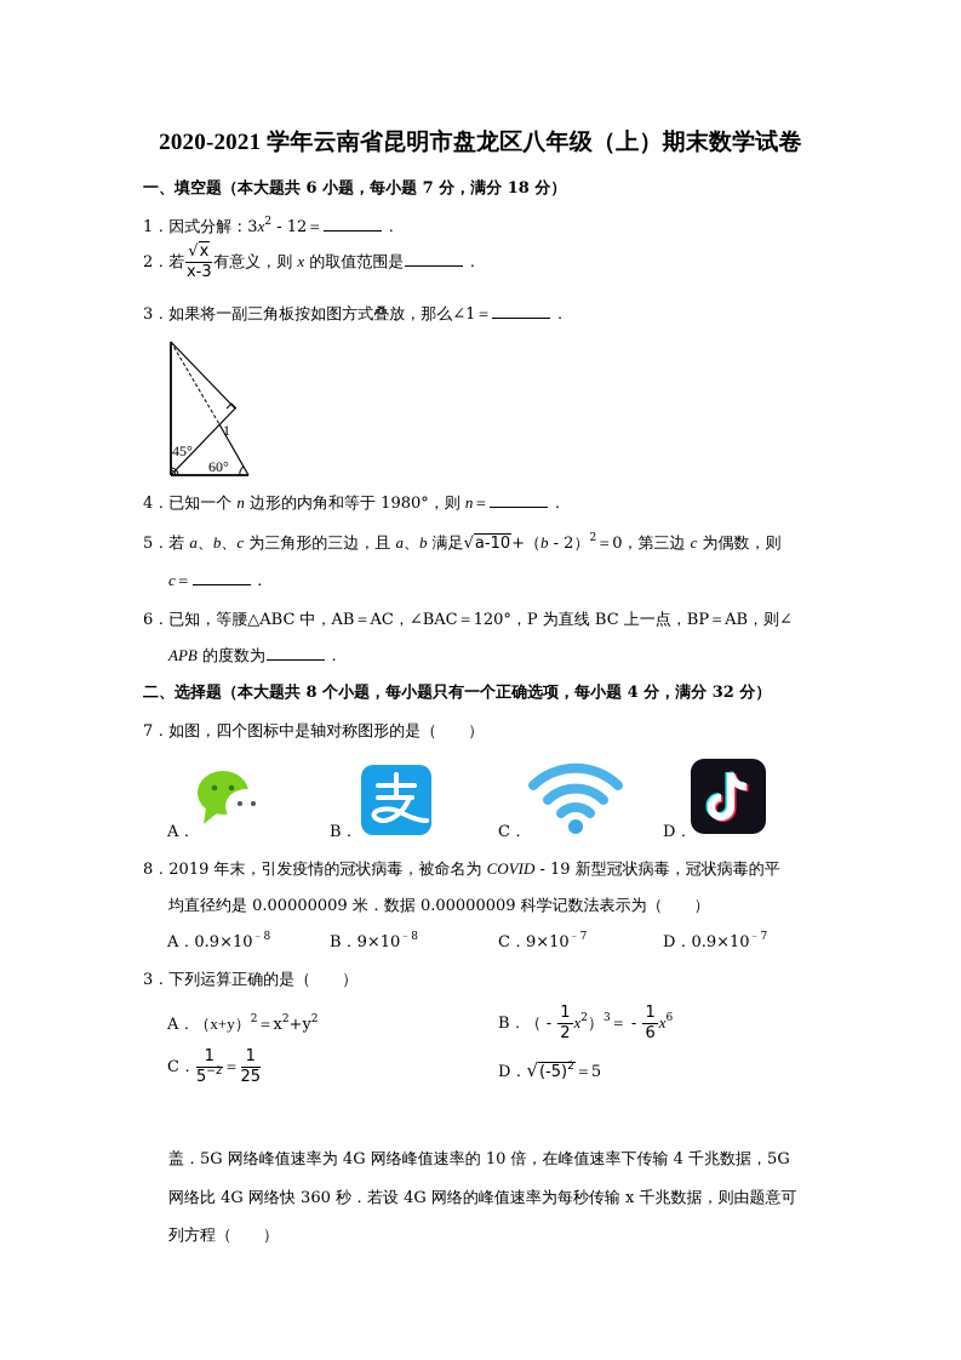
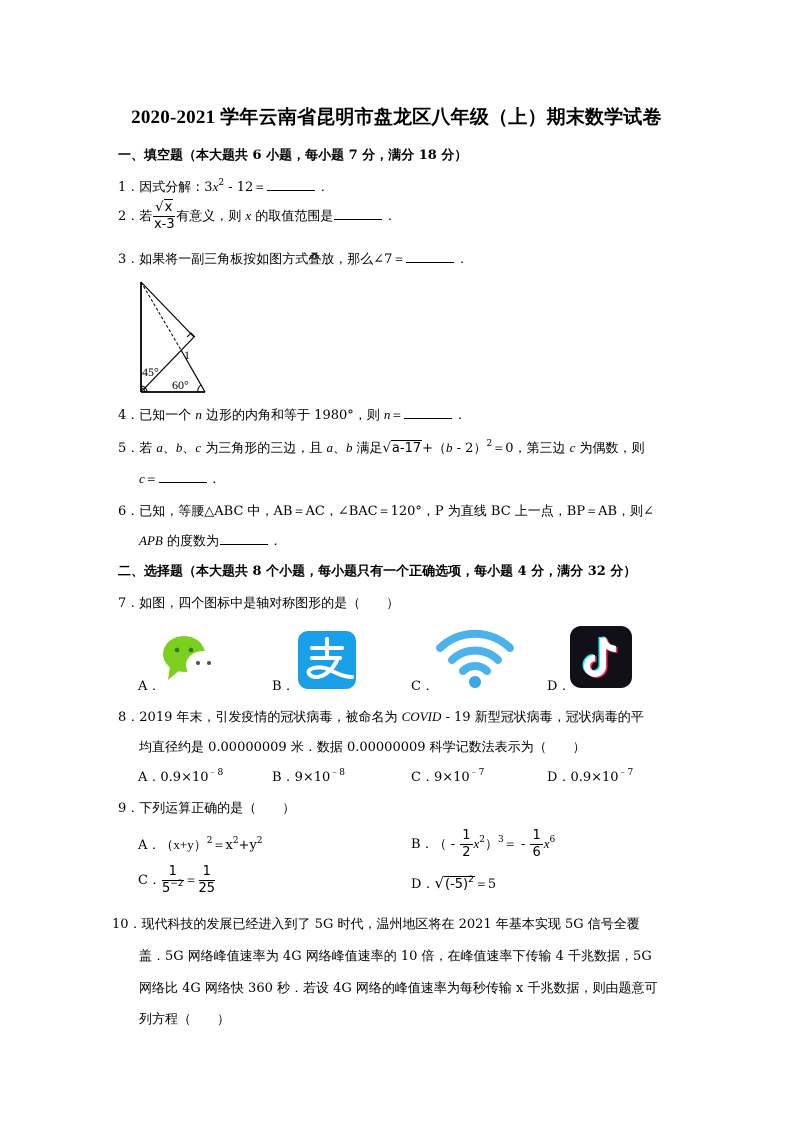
  2020-2021 学年云南省昆明市盘龙区八年级（上）期末数学试卷
  一、填空题（本大题共 6 小题，每小题 7 分，满分 18 分）
  1．因式分解：3x2 - 12＝ ．
  2．若
  √x
  x-3
  有意义，则 x 的取值范围是 ．
- 3．如果将一副三角板按如图方式叠放，那么∠1＝ ．
+ 3．如果将一副三角板按如图方式叠放，那么∠7＝ ．
  1
  45°
  60°
  4．已知一个 n 边形的内角和等于 1980°，则 n＝ ．
- 5．若 a、b、c 为三角形的三边，且 a、b 满足√a-10+（b - 2）2＝0，第三边 c 为偶数，则
+ 5．若 a、b、c 为三角形的三边，且 a、b 满足√a-17+（b - 2）2＝0，第三边 c 为偶数，则
  c＝ ．
  6．已知，等腰△ABC 中，AB＝AC，∠BAC＝120°，P 为直线 BC 上一点，BP＝AB，则∠
  APB 的度数为 ．
  二、选择题（本大题共 8 个小题，每小题只有一个正确选项，每小题 4 分，满分 32 分）
  7．如图，四个图标中是轴对称图形的是（ ）
  A．
  B．
  C．
  D．
  8．2019 年末，引发疫情的冠状病毒，被命名为 COVID - 19 新型冠状病毒，冠状病毒的平
  均直径约是 0.00000009 米．数据 0.00000009 科学记数法表示为（ ）
  A．0.9×10﹣8
  B．9×10﹣8
  C．9×10﹣7
  D．0.9×10﹣7
- 3．下列运算正确的是（ ）
+ 9．下列运算正确的是（ ）
  A．（x+y）2＝x2+y2
  B．（ -
  1
  2
  x2）3＝ -
  1
  6
  x6
  C．
  1
  5−2
  ＝
  1
  25
  D．√(-5)2＝5
+ 10．现代科技的发展已经进入到了 5G 时代，温州地区将在 2021 年基本实现 5G 信号全覆
  盖．5G 网络峰值速率为 4G 网络峰值速率的 10 倍，在峰值速率下传输 4 千兆数据，5G
  网络比 4G 网络快 360 秒．若设 4G 网络的峰值速率为每秒传输 x 千兆数据，则由题意可
  列方程（ ）
